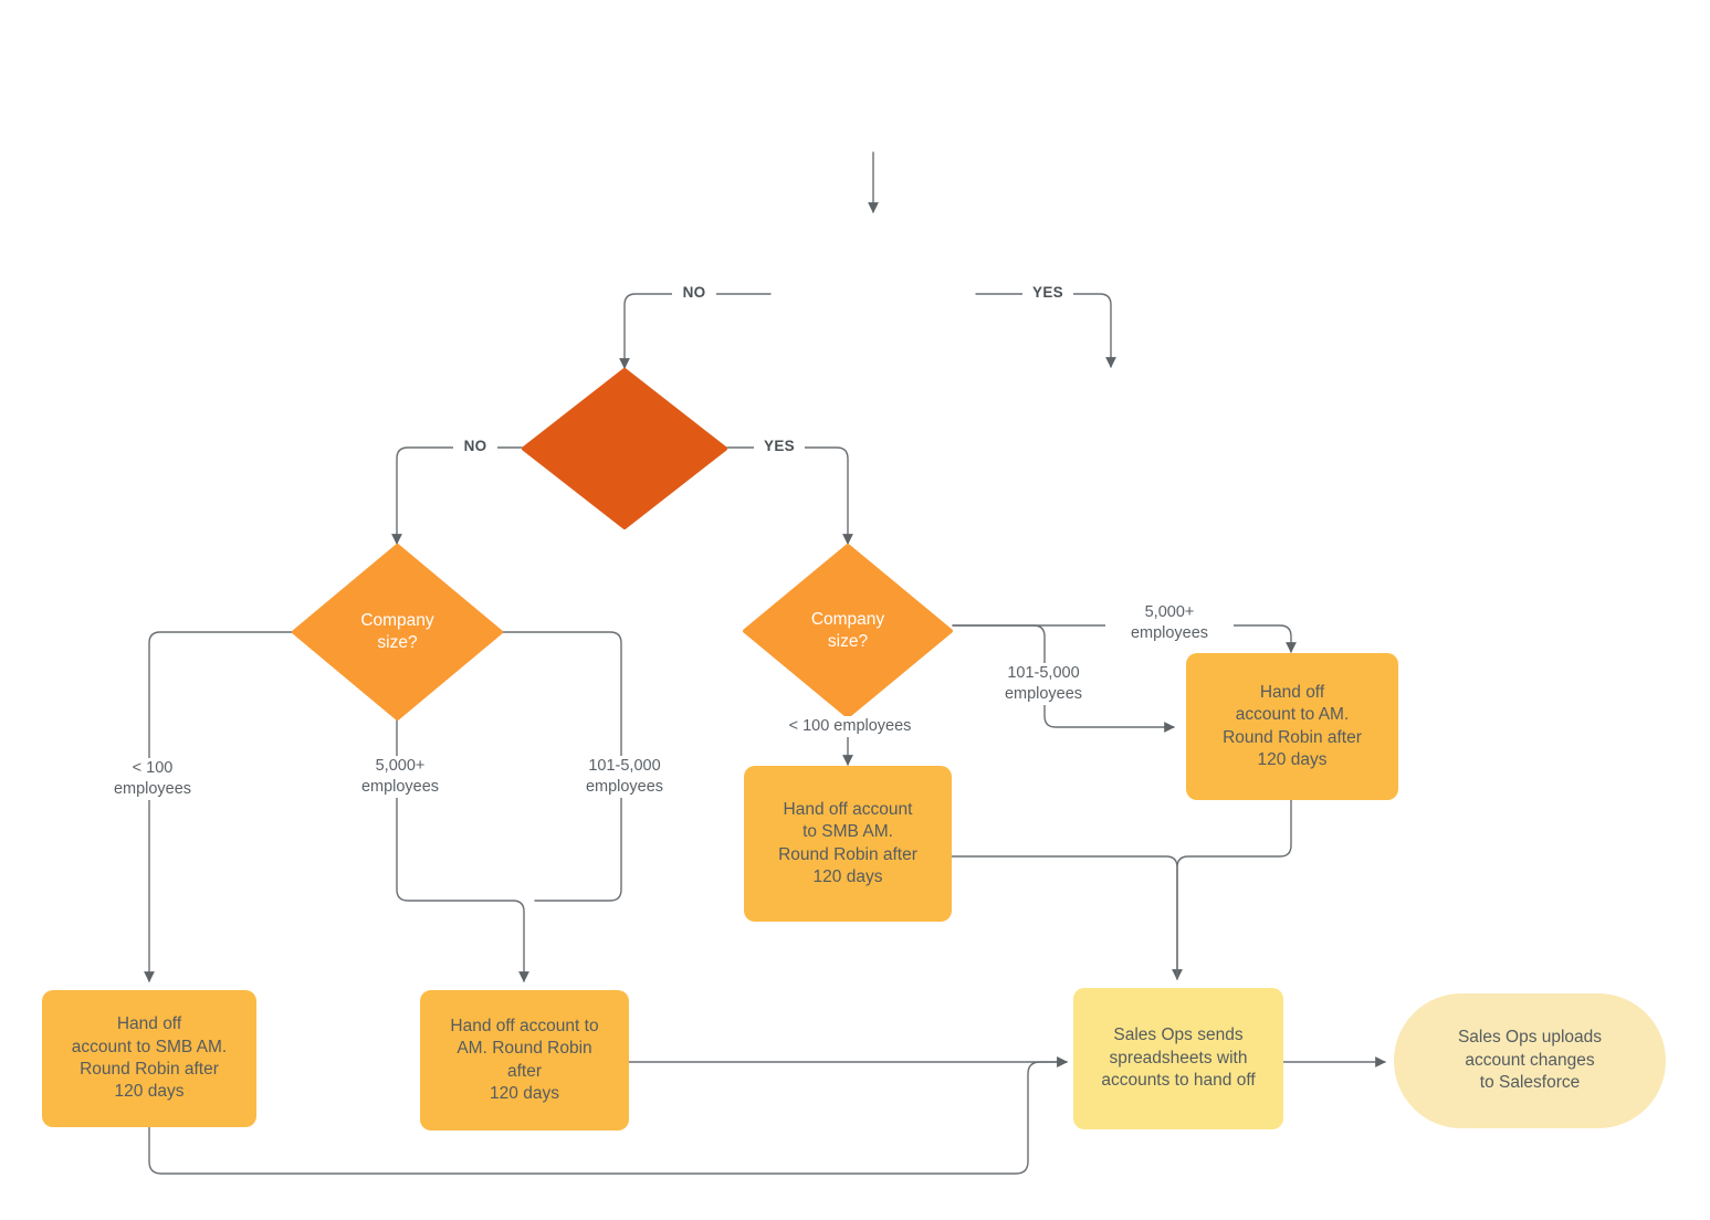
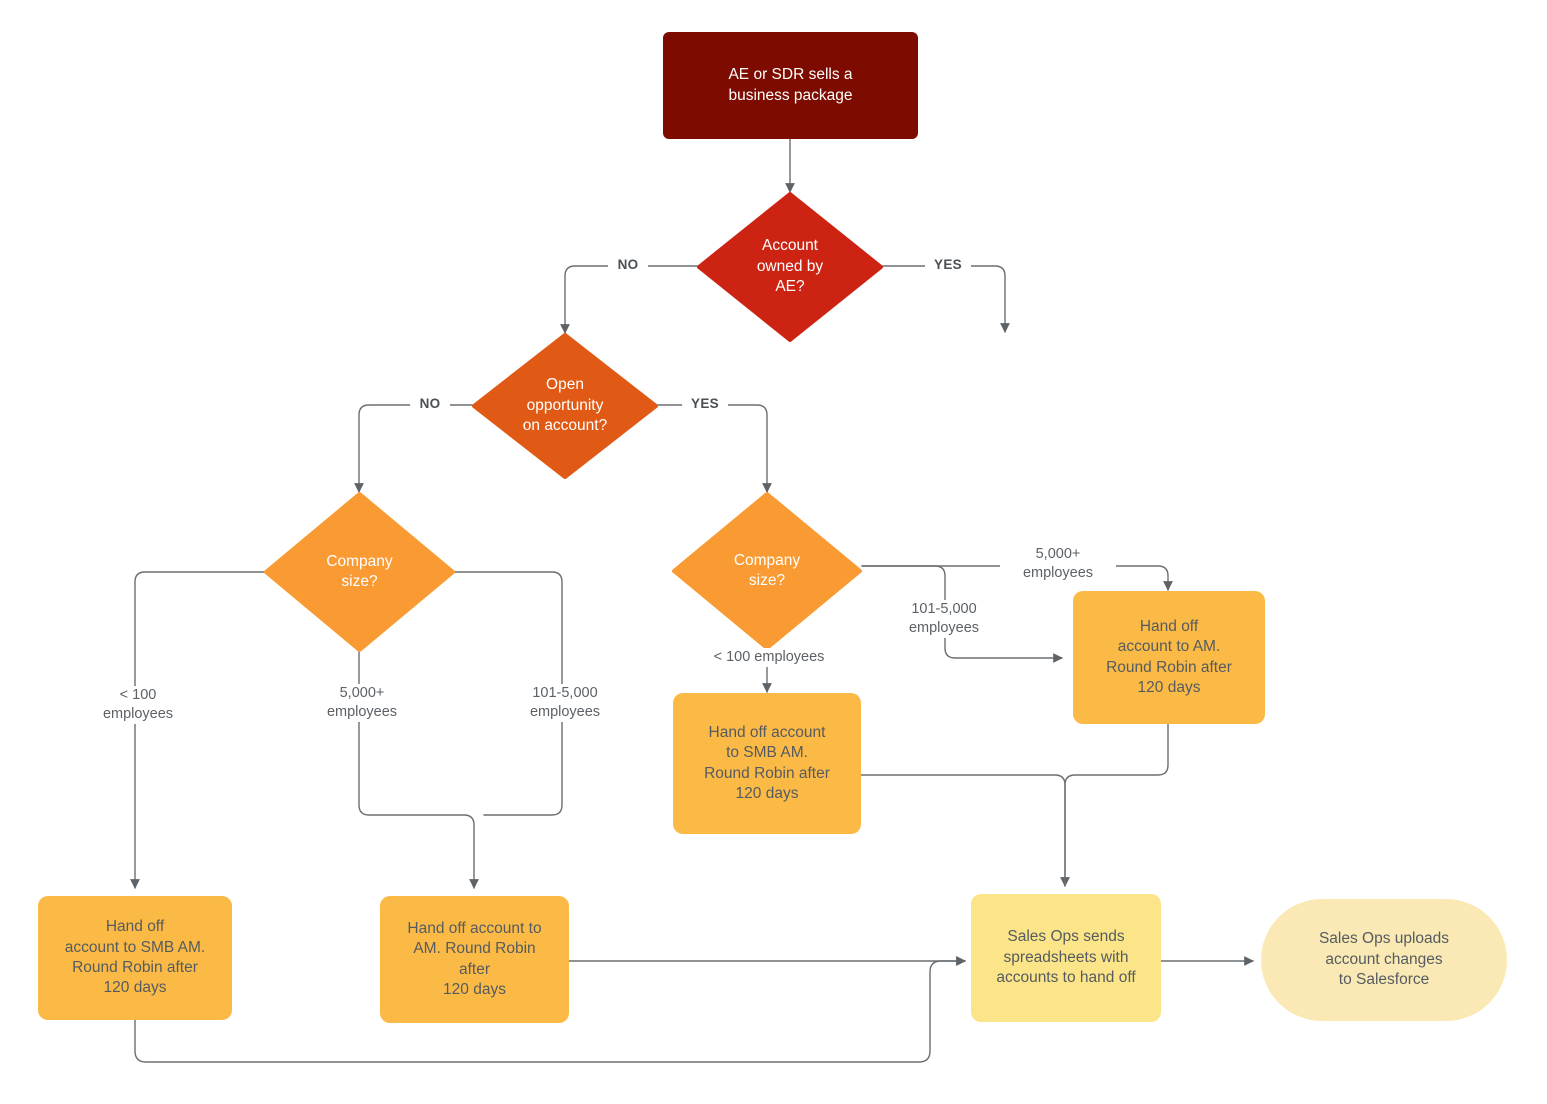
+ AE or SDR sells a
+ business package
+ Account
+ owned by
+ AE?
+ Open
+ opportunity
+ on account?
  Company
  size?
  Company
  size?
  Hand off account
  to SMB AM.
  Round Robin after
  120 days
  Hand off
  account to AM.
  Round Robin after
  120 days
  Hand off
  account to SMB AM.
  Round Robin after
  120 days
  Hand off account to
  AM. Round Robin
  after
  120 days
  Sales Ops sends
  spreadsheets with
  accounts to hand off
  Sales Ops uploads
  account changes
  to Salesforce
  NO
  YES
  NO
  YES
  < 100
  employees
  5,000+
  employees
  101-5,000
  employees
  < 100 employees
  101-5,000
  employees
  5,000+
  employees
